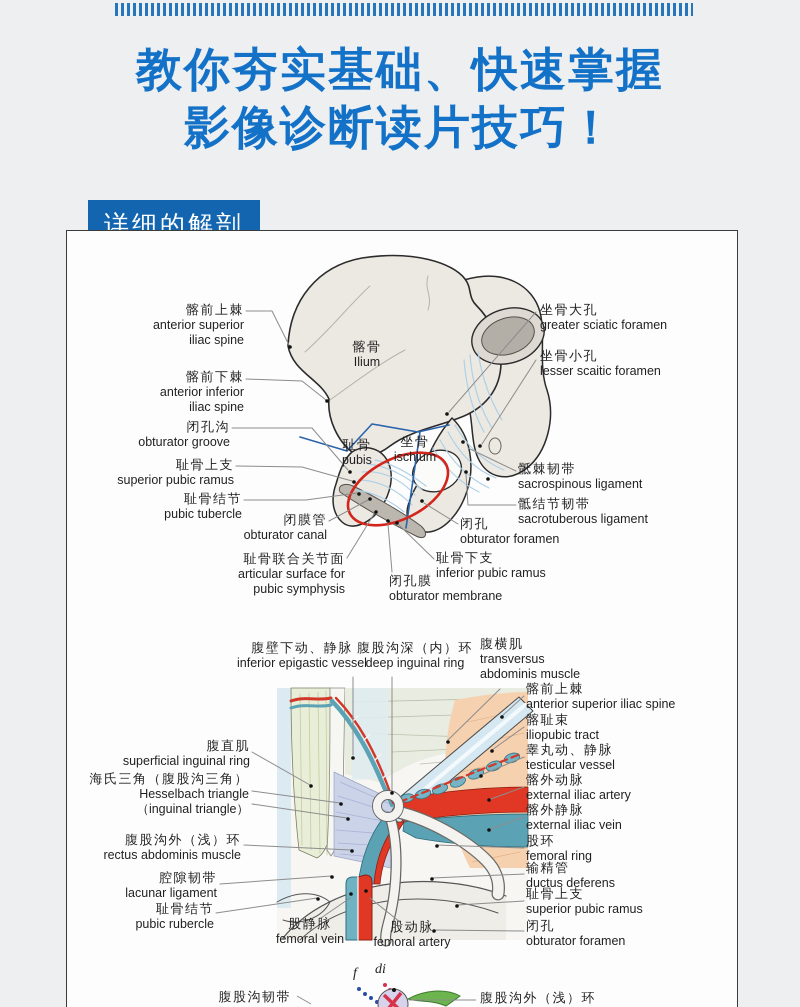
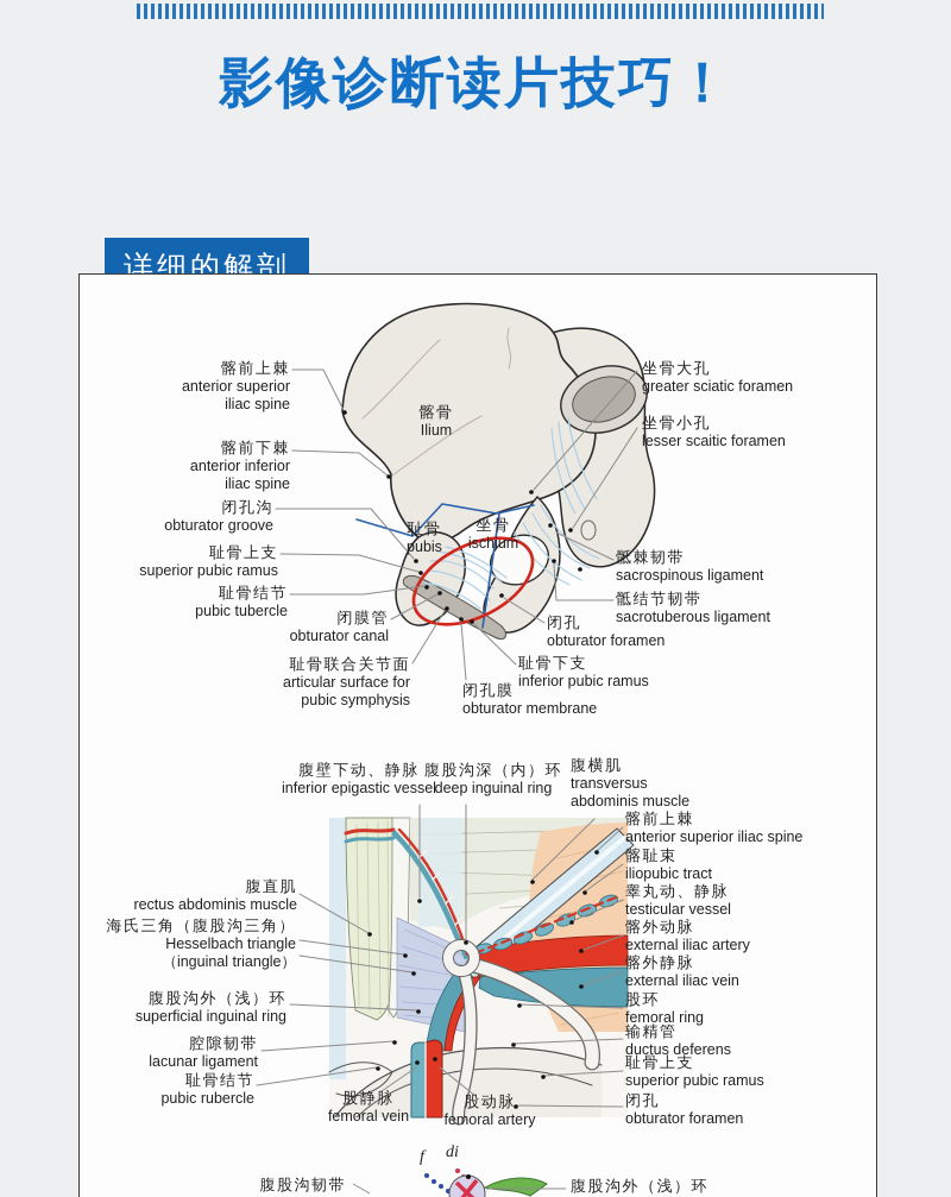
- 教你夯实基础、快速掌握
  影像诊断读片技巧！
  详细的解剖
  髂前上棘
  anterior superior
  iliac spine
  髂前下棘
  anterior inferior
  iliac spine
  闭孔沟
  obturator groove
  耻骨上支
  superior pubic ramus
  耻骨结节
  pubic tubercle
  闭膜管
  obturator canal
  耻骨联合关节面
  articular surface for
  pubic symphysis
  闭孔膜
  obturator membrane
  坐骨大孔
  greater sciatic foramen
  坐骨小孔
  lesser scaitic foramen
  骶棘韧带
  sacrospinous ligament
  骶结节韧带
  sacrotuberous ligament
  闭孔
  obturator foramen
  耻骨下支
  inferior pubic ramus
  髂骨
  Ilium
  耻骨
  pubis
  坐骨
  ischium
  腹壁下动、静脉
  inferior epigastic vessel
  腹股沟深（内）环
  deep inguinal ring
  腹横肌
  transversus
  abdominis muscle
  髂前上棘
  anterior superior iliac spine
  髂耻束
  iliopubic tract
  睾丸动、静脉
  testicular vessel
  髂外动脉
  external iliac artery
  髂外静脉
  external iliac vein
  股环
  femoral ring
  输精管
  ductus deferens
  耻骨上支
  superior pubic ramus
  闭孔
  obturator foramen
  腹直肌
- superficial inguinal ring
+ rectus abdominis muscle
  海氏三角（腹股沟三角）
  Hesselbach triangle
  （inguinal triangle）
  腹股沟外（浅）环
- rectus abdominis muscle
+ superficial inguinal ring
  腔隙韧带
  lacunar ligament
  耻骨结节
  pubic rubercle
  股静脉
  femoral vein
  股动脉
  femoral artery
  f
  di
  腹股沟韧带
  腹股沟外（浅）环
